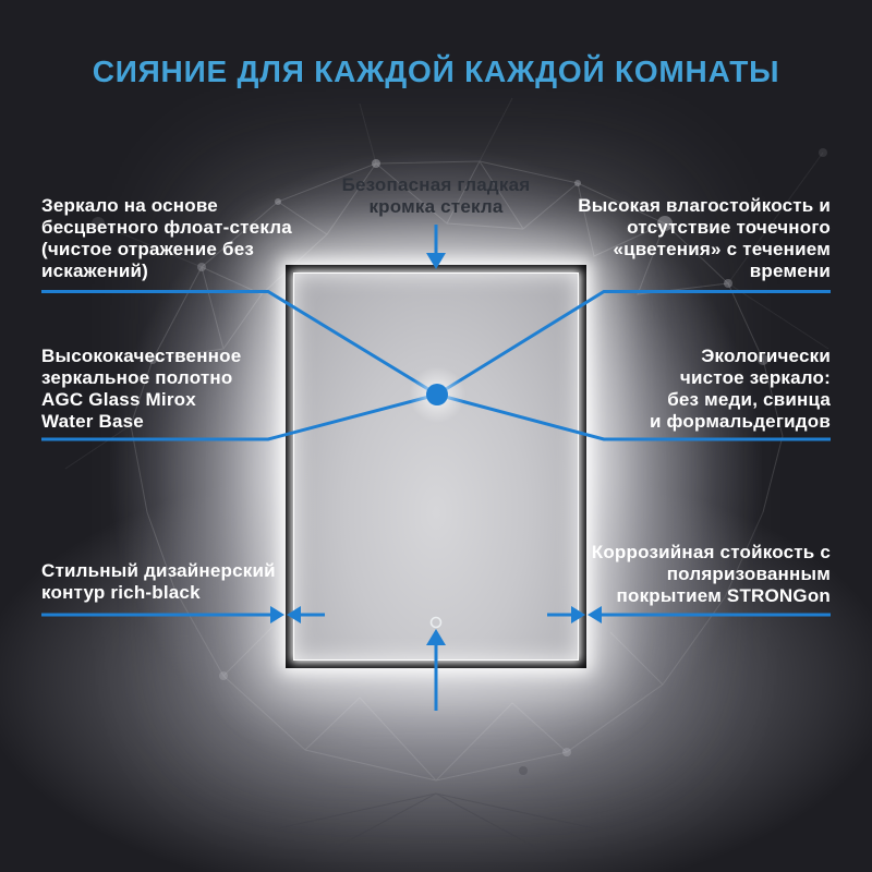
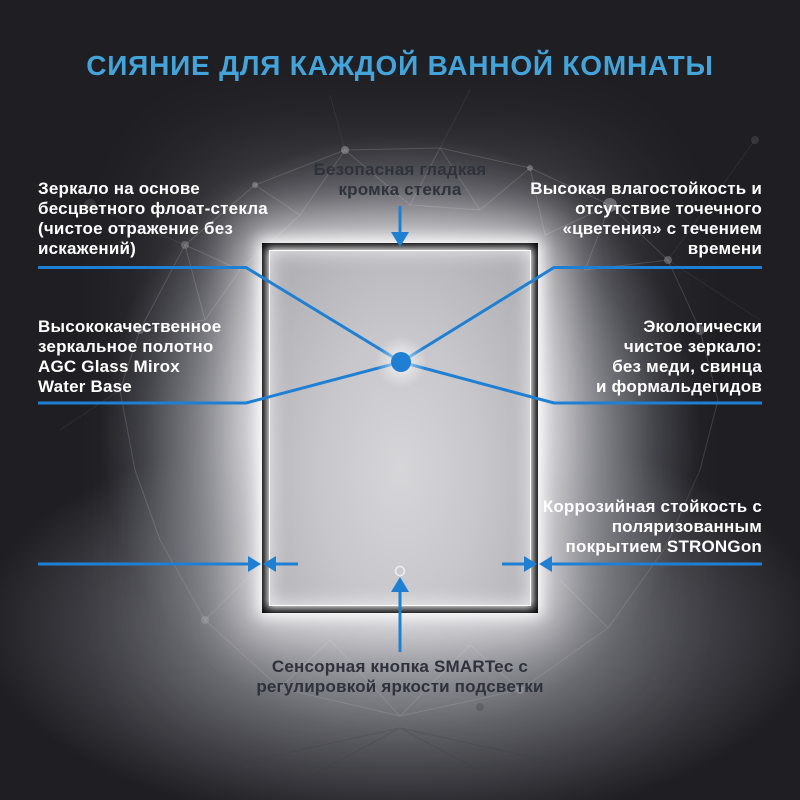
- СИЯНИЕ ДЛЯ КАЖДОЙ КАЖДОЙ КОМНАТЫ
+ СИЯНИЕ ДЛЯ КАЖДОЙ ВАННОЙ КОМНАТЫ
  Безопасная гладкая
  кромка стекла
  Зеркало на основе
  бесцветного флоат-стекла
  (чистое отражение без
  искажений)
  Высокая влагостойкость и
  отсутствие точечного
  «цветения» с течением
  времени
  Высококачественное
  зеркальное полотно
  AGC Glass Mirox
  Water Base
  Экологически
  чистое зеркало:
  без меди, свинца
  и формальдегидов
- Стильный дизайнерский
- контур rich-black
  Коррозийная стойкость с
  поляризованным
  покрытием STRONGon
+ Сенсорная кнопка SMARTec с
+ регулировкой яркости подсветки
